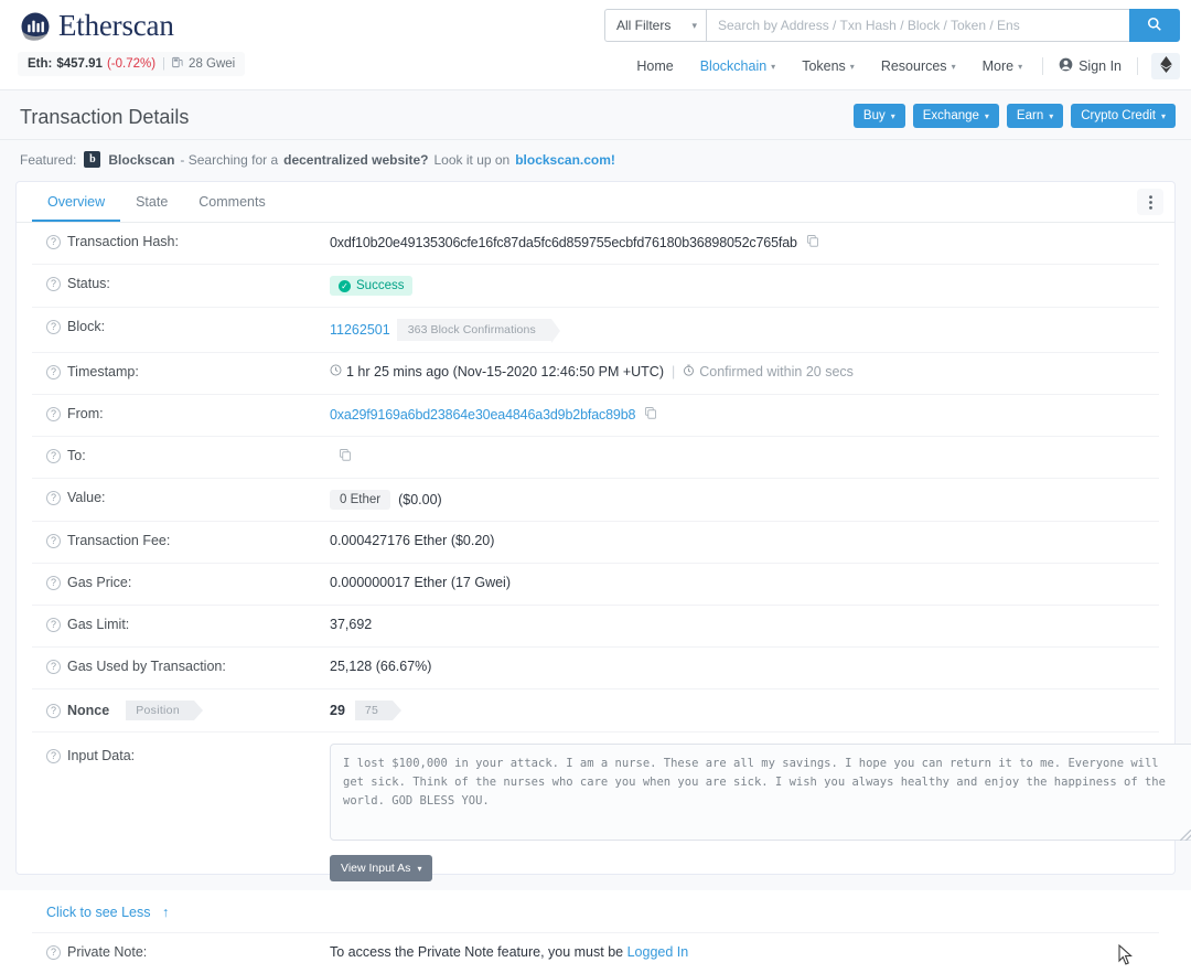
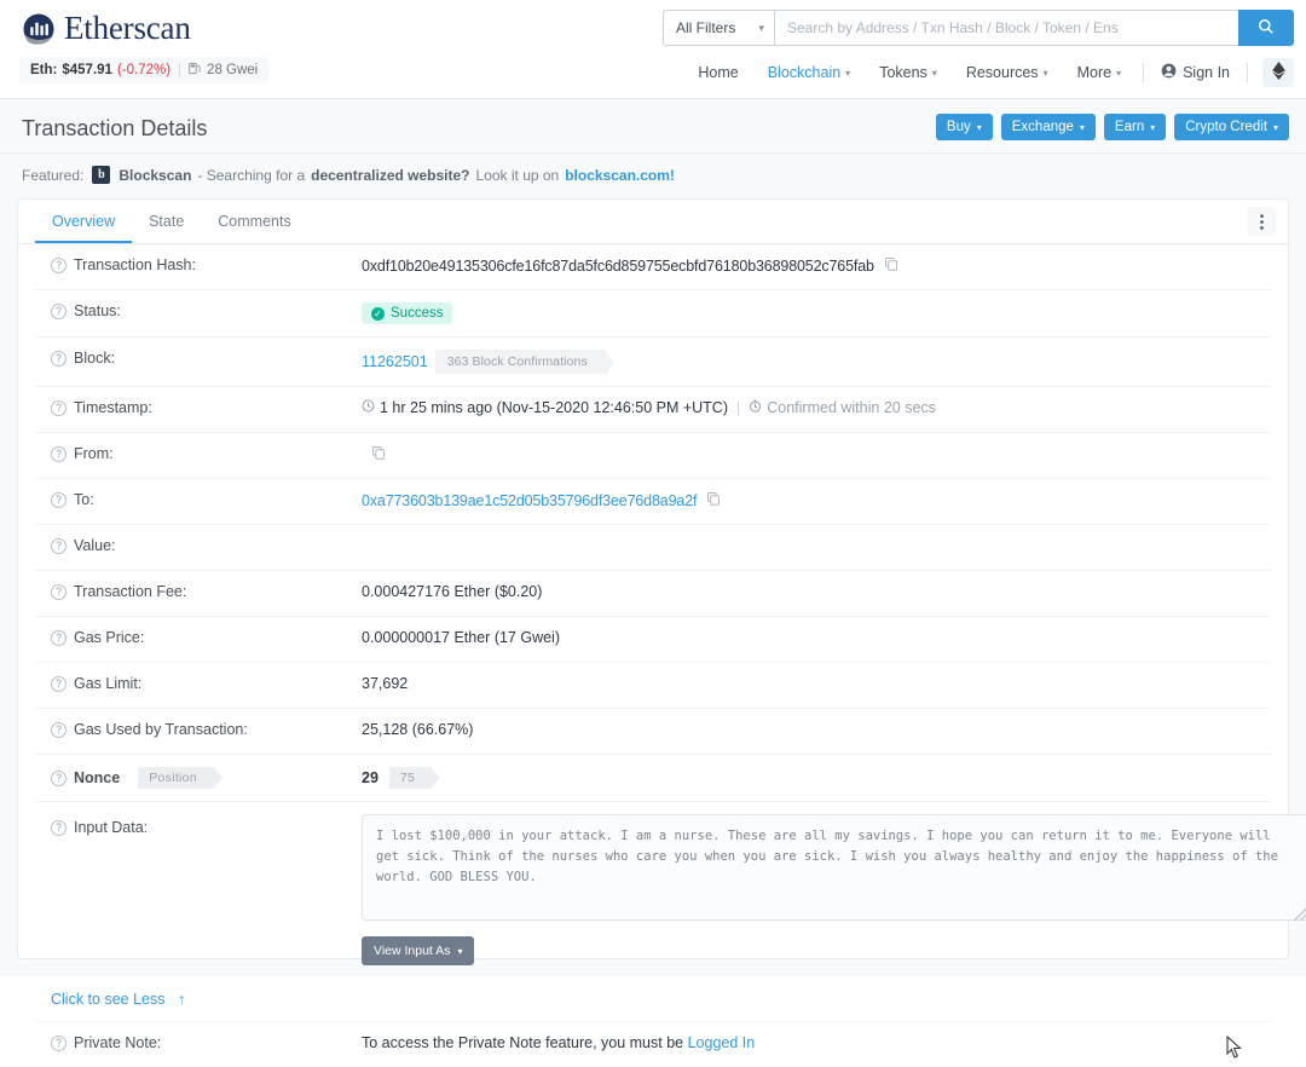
  Etherscan
  Eth:
  $457.91
  (-0.72%)
  |
  28 Gwei
  All Filters
  ▾
  Search by Address / Txn Hash / Block / Token / Ens
  Home
  Blockchain
  ▾
  Tokens
  ▾
  Resources
  ▾
  More
  ▾
  Sign In
  Transaction Details
  Buy
  ▾
  Exchange
  ▾
  Earn
  ▾
  Crypto Credit
  ▾
  Featured:
  b
  Blockscan
  - Searching for a
  decentralized website?
  Look it up on
  blockscan.com!
  Overview
  State
  Comments
  ?
  Transaction Hash:
  0xdf10b20e49135306cfe16fc87da5fc6d859755ecbfd76180b36898052c765fab
  ?
  Status:
  ✓
  Success
  ?
  Block:
  11262501
  363 Block Confirmations
  ?
  Timestamp:
  1 hr 25 mins ago
  (Nov-15-2020 12:46:50 PM +UTC)
  |
  Confirmed within 20 secs
  ?
  From:
- 0xa29f9169a6bd23864e30ea4846a3d9b2bfac89b8
  ?
  To:
+ 0xa773603b139ae1c52d05b35796df3ee76d8a9a2f
  ?
  Value:
- 0 Ether
- ($0.00)
  ?
  Transaction Fee:
  0.000427176 Ether ($0.20)
  ?
  Gas Price:
  0.000000017 Ether (17 Gwei)
  ?
  Gas Limit:
  37,692
  ?
  Gas Used by Transaction:
  25,128 (66.67%)
  ?
  Nonce
  Position
  29
  75
  ?
  Input Data:
  View Input As
  ▾
  Click to see Less ↑
  ?
  Private Note:
  To access the Private Note feature, you must be
  Logged In
